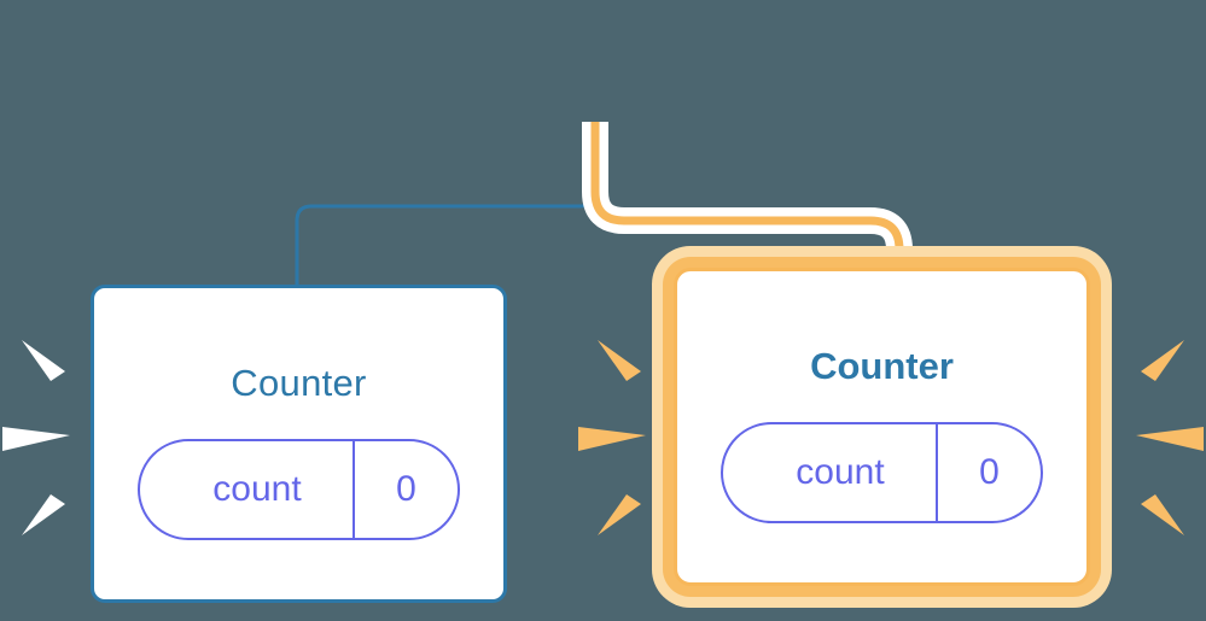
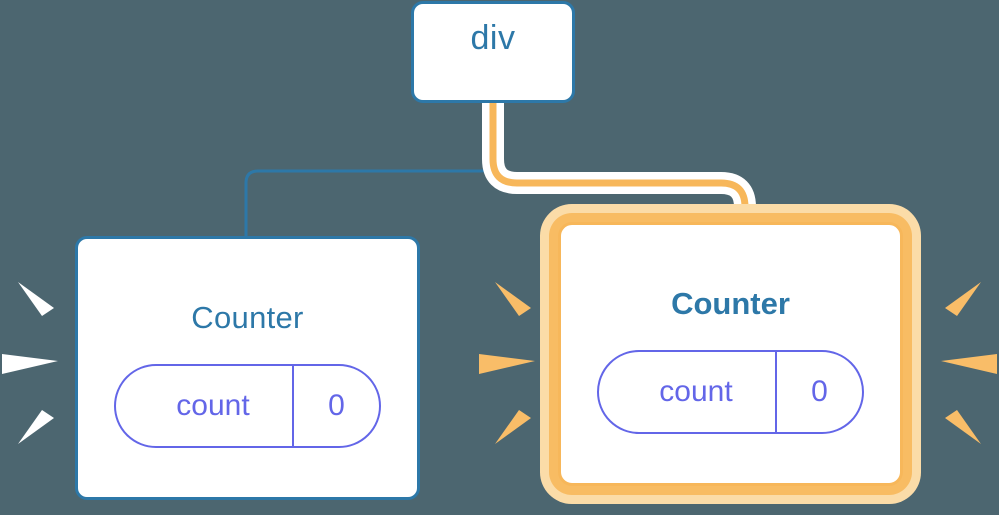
+ div
  Counter
  count
  0
  Counter
  count
  0
